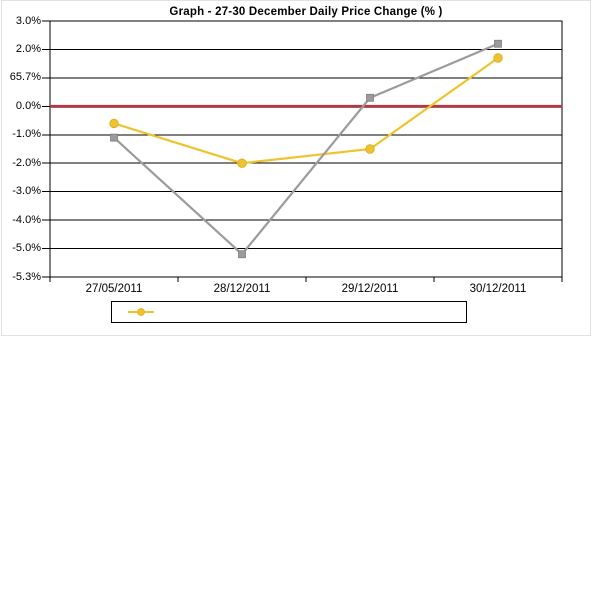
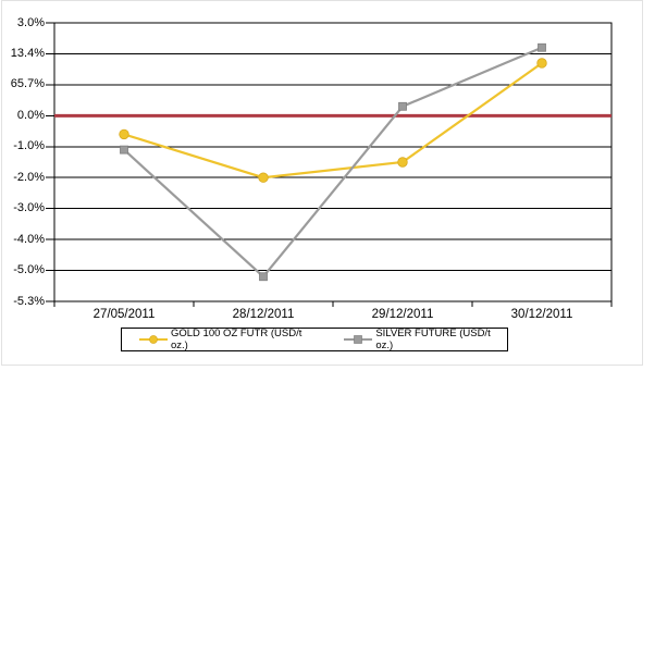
- Graph - 27-30 December Daily Price Change (% )
  3.0%
- 2.0%
+ 13.4%
  65.7%
  0.0%
  -1.0%
  -2.0%
  -3.0%
  -4.0%
  -5.0%
  -5.3%
  27/05/2011
  28/12/2011
  29/12/2011
  30/12/2011
+ GOLD 100 OZ FUTR (USD/t oz.)
+ SILVER FUTURE (USD/t oz.)
